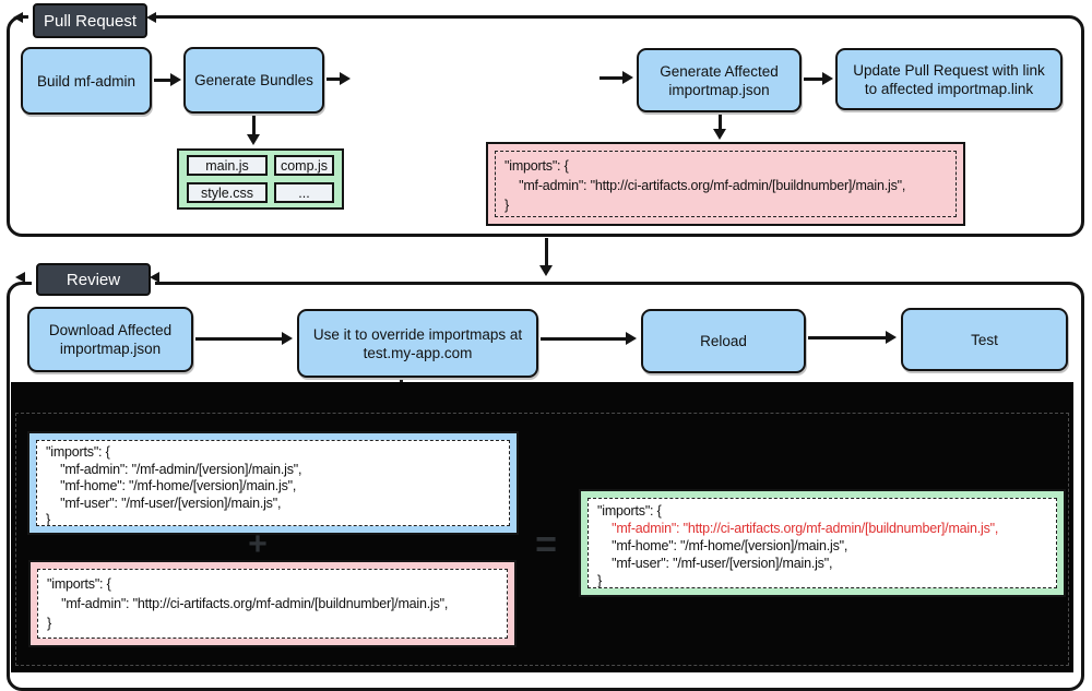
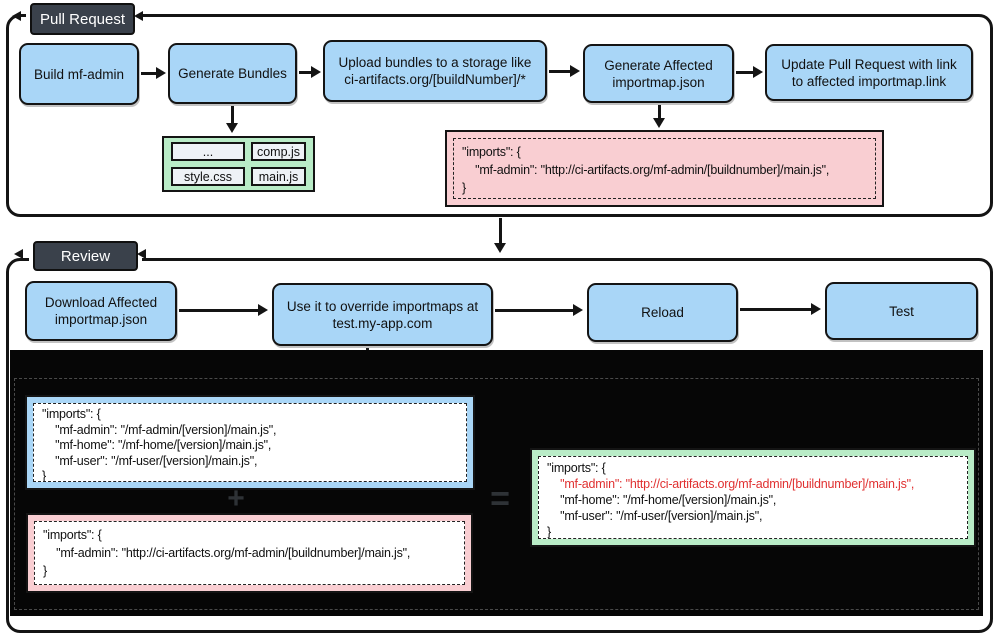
  Pull Request
  Build mf-admin
  Generate Bundles
+ Upload bundles to a storage like ci-artifacts.org/[buildNumber]/*
  Generate Affected importmap.json
  Update Pull Request with link to affected importmap.link
- main.js
+ ...
  comp.js
  style.css
- ...
+ main.js
  "imports": {
  "mf-admin": "http://ci-artifacts.org/mf-admin/[buildnumber]/main.js",
  }
  Review
  Download Affected importmap.json
  Use it to override importmaps at test.my-app.com
  Reload
  Test
  "imports": {
  "mf-admin": "/mf-admin/[version]/main.js",
  "mf-home": "/mf-home/[version]/main.js",
  "mf-user": "/mf-user/[version]/main.js",
  }
  +
  "imports": {
  "mf-admin": "http://ci-artifacts.org/mf-admin/[buildnumber]/main.js",
  }
  =
  "imports": {
  "mf-admin": "http://ci-artifacts.org/mf-admin/[buildnumber]/main.js",
  "mf-home": "/mf-home/[version]/main.js",
  "mf-user": "/mf-user/[version]/main.js",
  }
